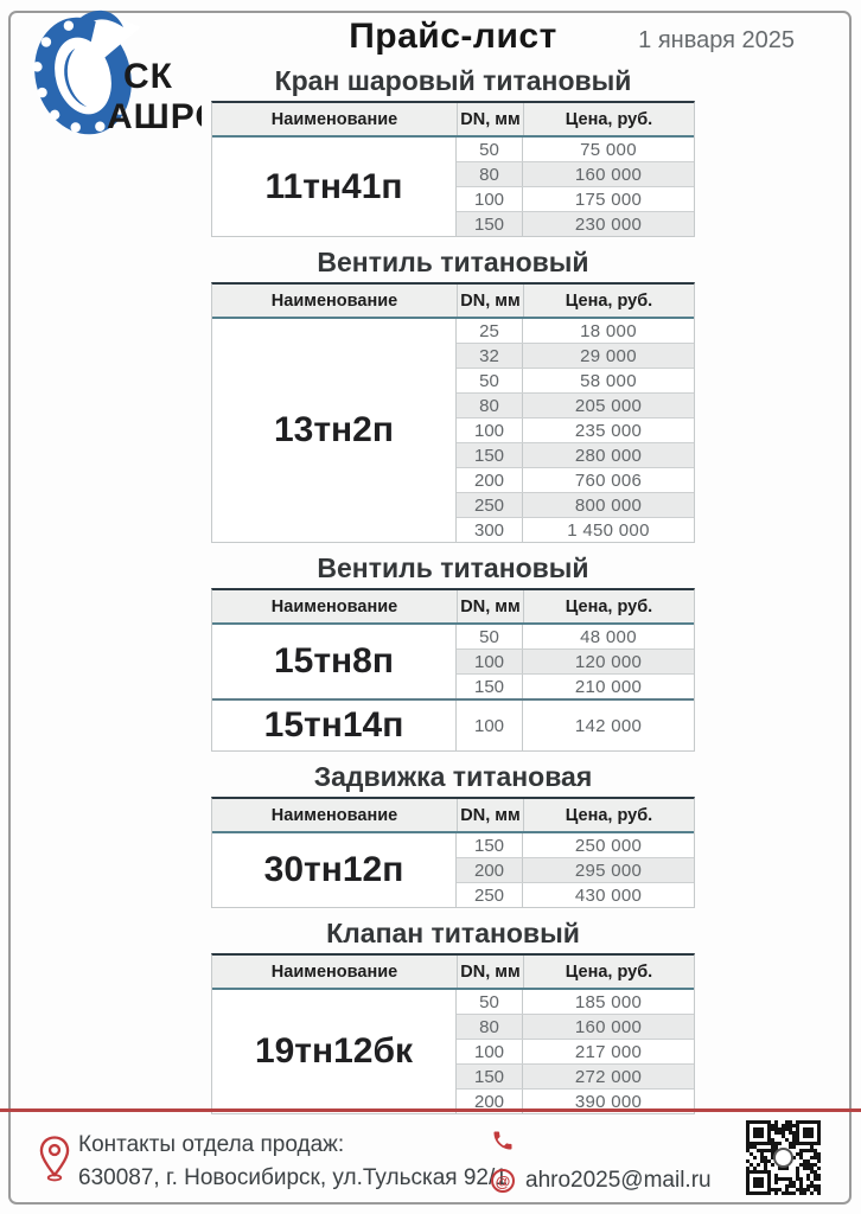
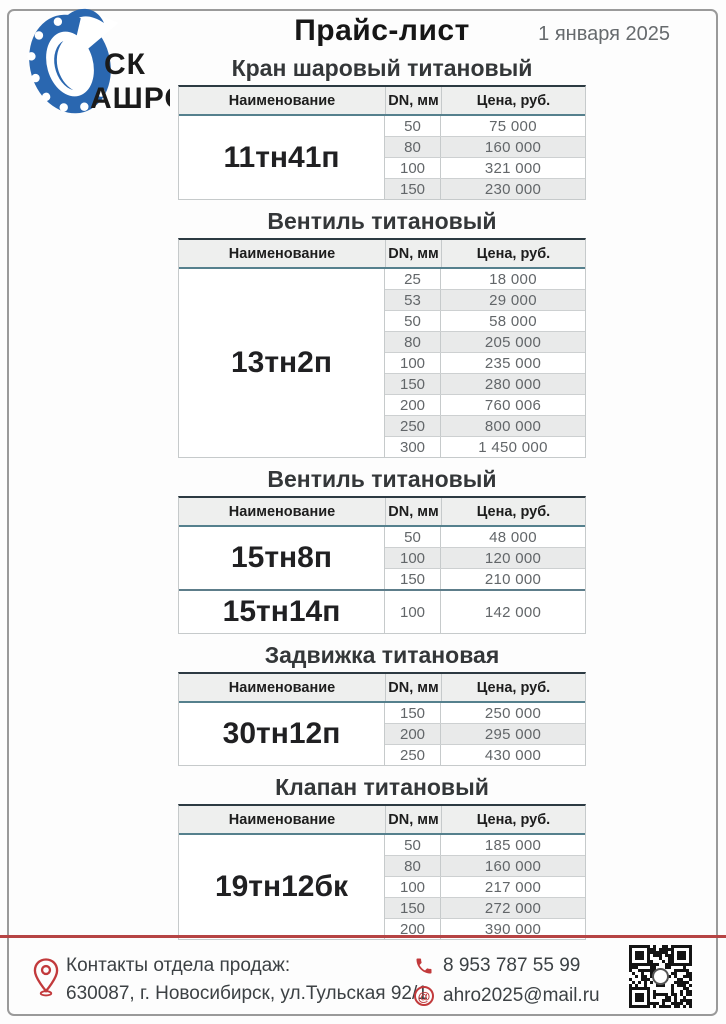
  СК
  АШР
  Прайс-лист
  1 января 2025
  Кран шаровый титановый
  Наименование
  DN, мм
  Цена, руб.
  11тн41п
  50
  75 000
  80
  160 000
  100
- 175 000
+ 321 000
  150
  230 000
  Вентиль титановый
  Наименование
  DN, мм
  Цена, руб.
  13тн2п
  25
  18 000
- 32
+ 53
  29 000
  50
  58 000
  80
  205 000
  100
  235 000
  150
  280 000
  200
  760 006
  250
  800 000
  300
  1 450 000
  Вентиль титановый
  Наименование
  DN, мм
  Цена, руб.
  15тн8п
  50
  48 000
  100
  120 000
  150
  210 000
  15тн14п
  100
  142 000
  Задвижка титановая
  Наименование
  DN, мм
  Цена, руб.
  30тн12п
  150
  250 000
  200
  295 000
  250
  430 000
  Клапан титановый
  Наименование
  DN, мм
  Цена, руб.
  19тн12бк
  50
  185 000
  80
  160 000
  100
  217 000
  150
  272 000
  200
  390 000
  Контакты отдела продаж:
  630087, г. Новосибирск, ул.Тульская 92/1
+ 8 953 787 55 99
  ahro2025@mail.ru
